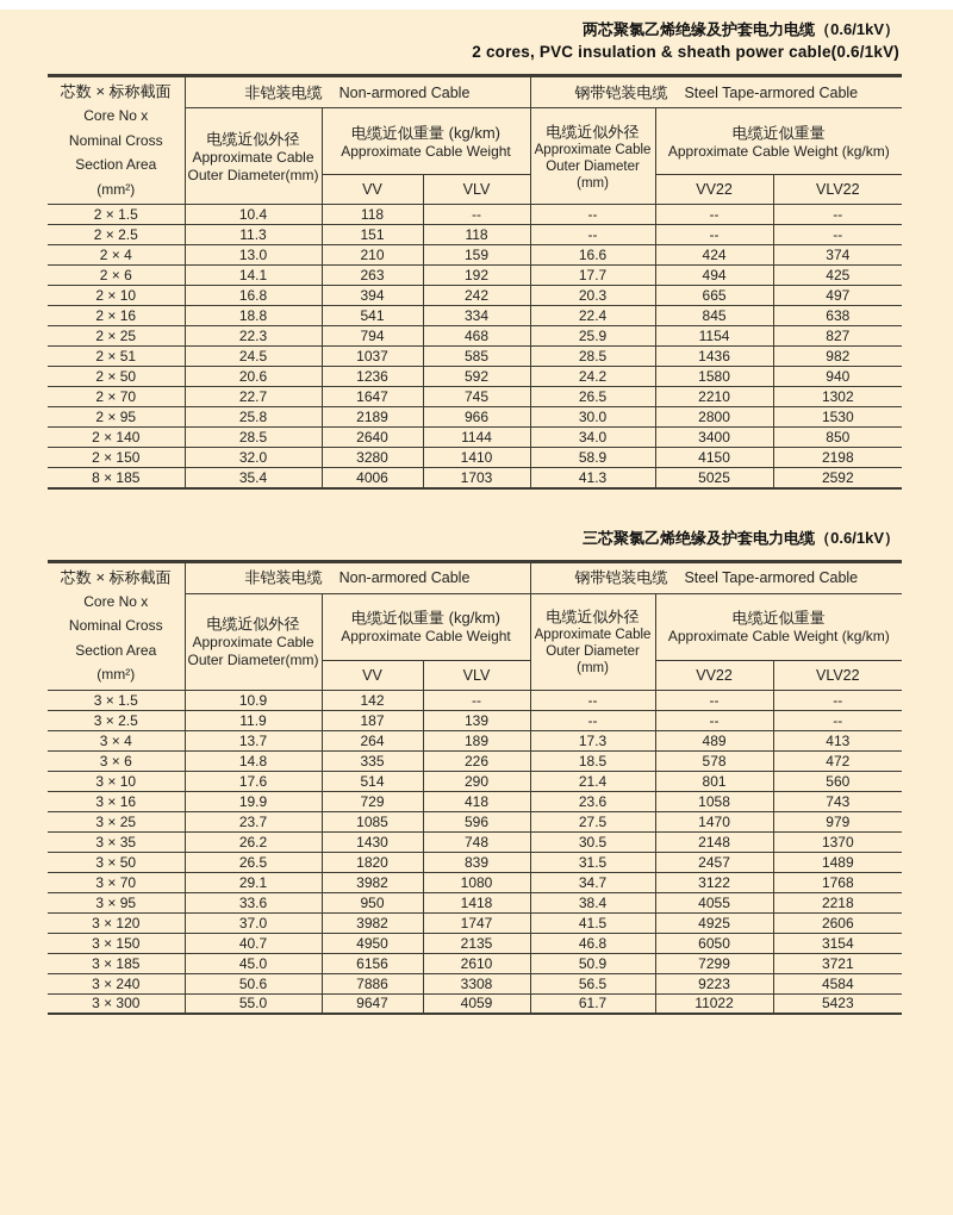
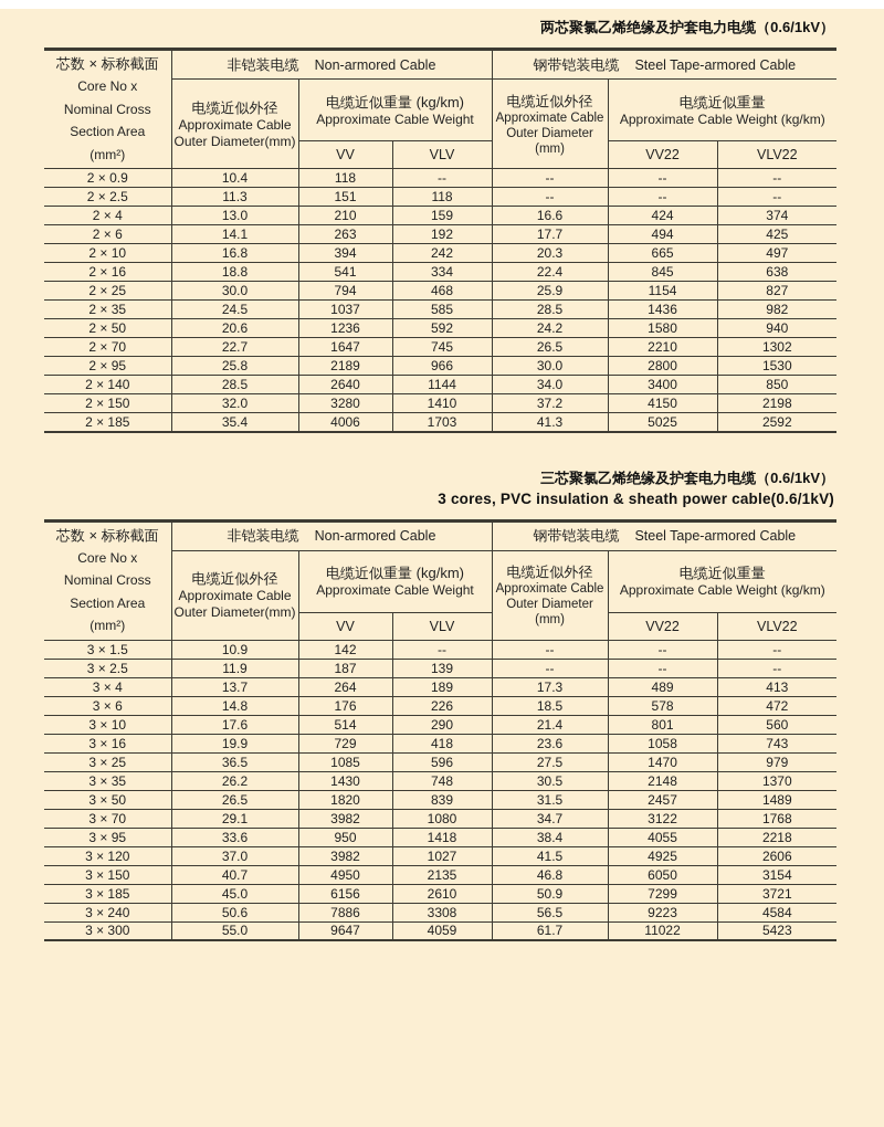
  两芯聚氯乙烯绝缘及护套电力电缆（0.6/1kV）
- 2 cores, PVC insulation & sheath power cable(0.6/1kV)
  芯数 × 标称截面 Core No x Nominal Cross Section Area (mm²)	非铠装电缆 Non-armored Cable	钢带铠装电缆 Steel Tape-armored Cable
  电缆近似外径 Approximate Cable Outer Diameter(mm)	电缆近似重量 (kg/km) Approximate Cable Weight	电缆近似外径 Approximate Cable Outer Diameter (mm)	电缆近似重量 Approximate Cable Weight (kg/km)
  VV	VLV	VV22	VLV22
- 2 × 1.5	10.4	118	--	--	--	--
+ 2 × 0.9	10.4	118	--	--	--	--
  2 × 2.5	11.3	151	118	--	--	--
  2 × 4	13.0	210	159	16.6	424	374
  2 × 6	14.1	263	192	17.7	494	425
  2 × 10	16.8	394	242	20.3	665	497
  2 × 16	18.8	541	334	22.4	845	638
- 2 × 25	22.3	794	468	25.9	1154	827
+ 2 × 25	30.0	794	468	25.9	1154	827
- 2 × 51	24.5	1037	585	28.5	1436	982
+ 2 × 35	24.5	1037	585	28.5	1436	982
  2 × 50	20.6	1236	592	24.2	1580	940
  2 × 70	22.7	1647	745	26.5	2210	1302
  2 × 95	25.8	2189	966	30.0	2800	1530
  2 × 140	28.5	2640	1144	34.0	3400	850
- 2 × 150	32.0	3280	1410	58.9	4150	2198
+ 2 × 150	32.0	3280	1410	37.2	4150	2198
- 8 × 185	35.4	4006	1703	41.3	5025	2592
+ 2 × 185	35.4	4006	1703	41.3	5025	2592
  三芯聚氯乙烯绝缘及护套电力电缆（0.6/1kV）
+ 3 cores, PVC insulation & sheath power cable(0.6/1kV)
  芯数 × 标称截面 Core No x Nominal Cross Section Area (mm²)	非铠装电缆 Non-armored Cable	钢带铠装电缆 Steel Tape-armored Cable
  电缆近似外径 Approximate Cable Outer Diameter(mm)	电缆近似重量 (kg/km) Approximate Cable Weight	电缆近似外径 Approximate Cable Outer Diameter (mm)	电缆近似重量 Approximate Cable Weight (kg/km)
  VV	VLV	VV22	VLV22
  3 × 1.5	10.9	142	--	--	--	--
  3 × 2.5	11.9	187	139	--	--	--
  3 × 4	13.7	264	189	17.3	489	413
- 3 × 6	14.8	335	226	18.5	578	472
+ 3 × 6	14.8	176	226	18.5	578	472
  3 × 10	17.6	514	290	21.4	801	560
  3 × 16	19.9	729	418	23.6	1058	743
- 3 × 25	23.7	1085	596	27.5	1470	979
+ 3 × 25	36.5	1085	596	27.5	1470	979
  3 × 35	26.2	1430	748	30.5	2148	1370
  3 × 50	26.5	1820	839	31.5	2457	1489
  3 × 70	29.1	3982	1080	34.7	3122	1768
  3 × 95	33.6	950	1418	38.4	4055	2218
- 3 × 120	37.0	3982	1747	41.5	4925	2606
+ 3 × 120	37.0	3982	1027	41.5	4925	2606
  3 × 150	40.7	4950	2135	46.8	6050	3154
  3 × 185	45.0	6156	2610	50.9	7299	3721
  3 × 240	50.6	7886	3308	56.5	9223	4584
  3 × 300	55.0	9647	4059	61.7	11022	5423
